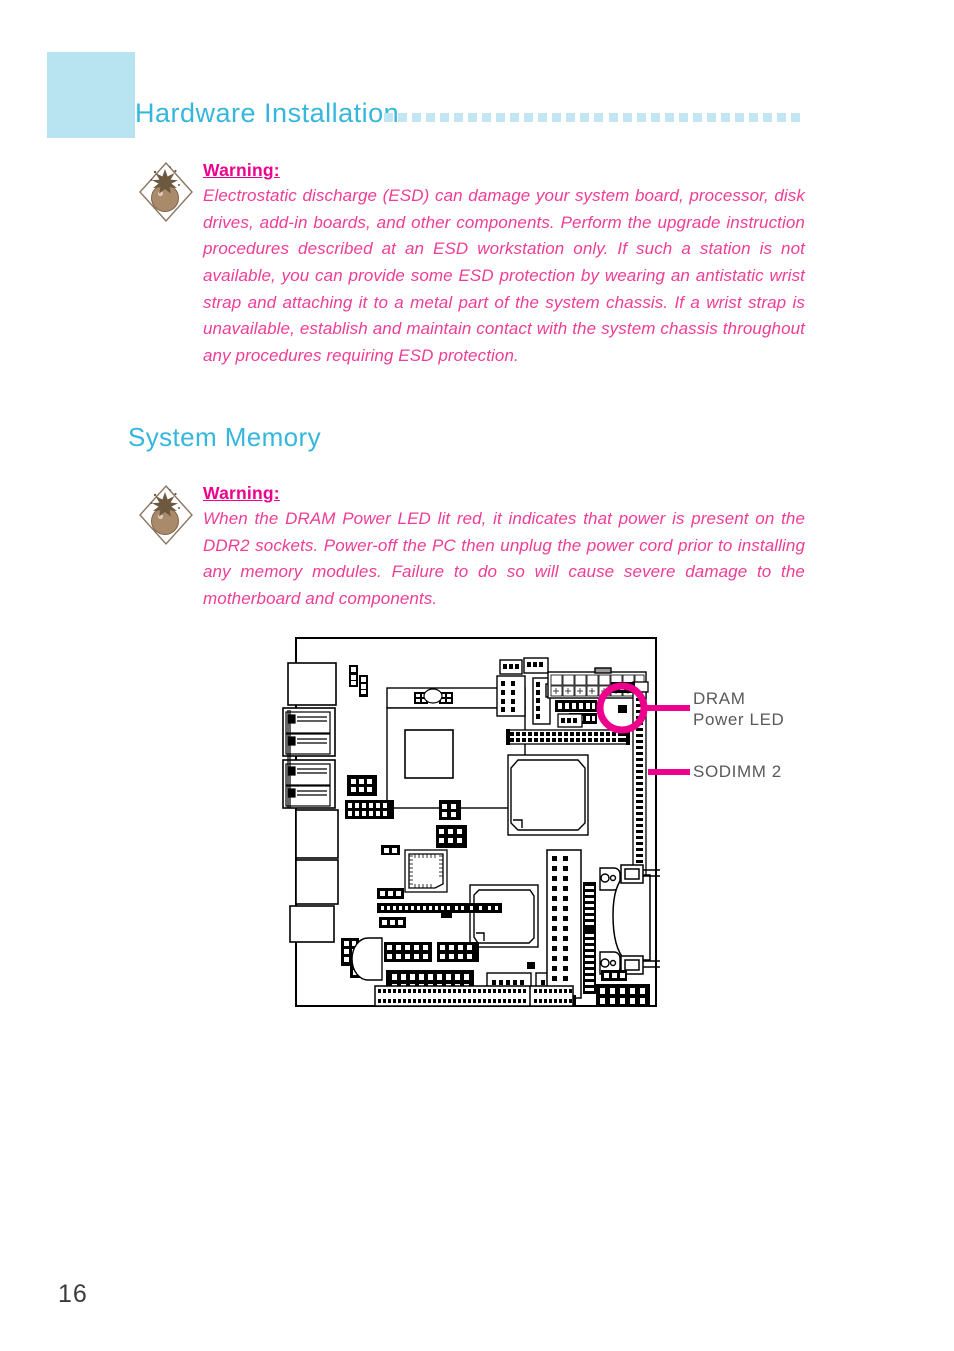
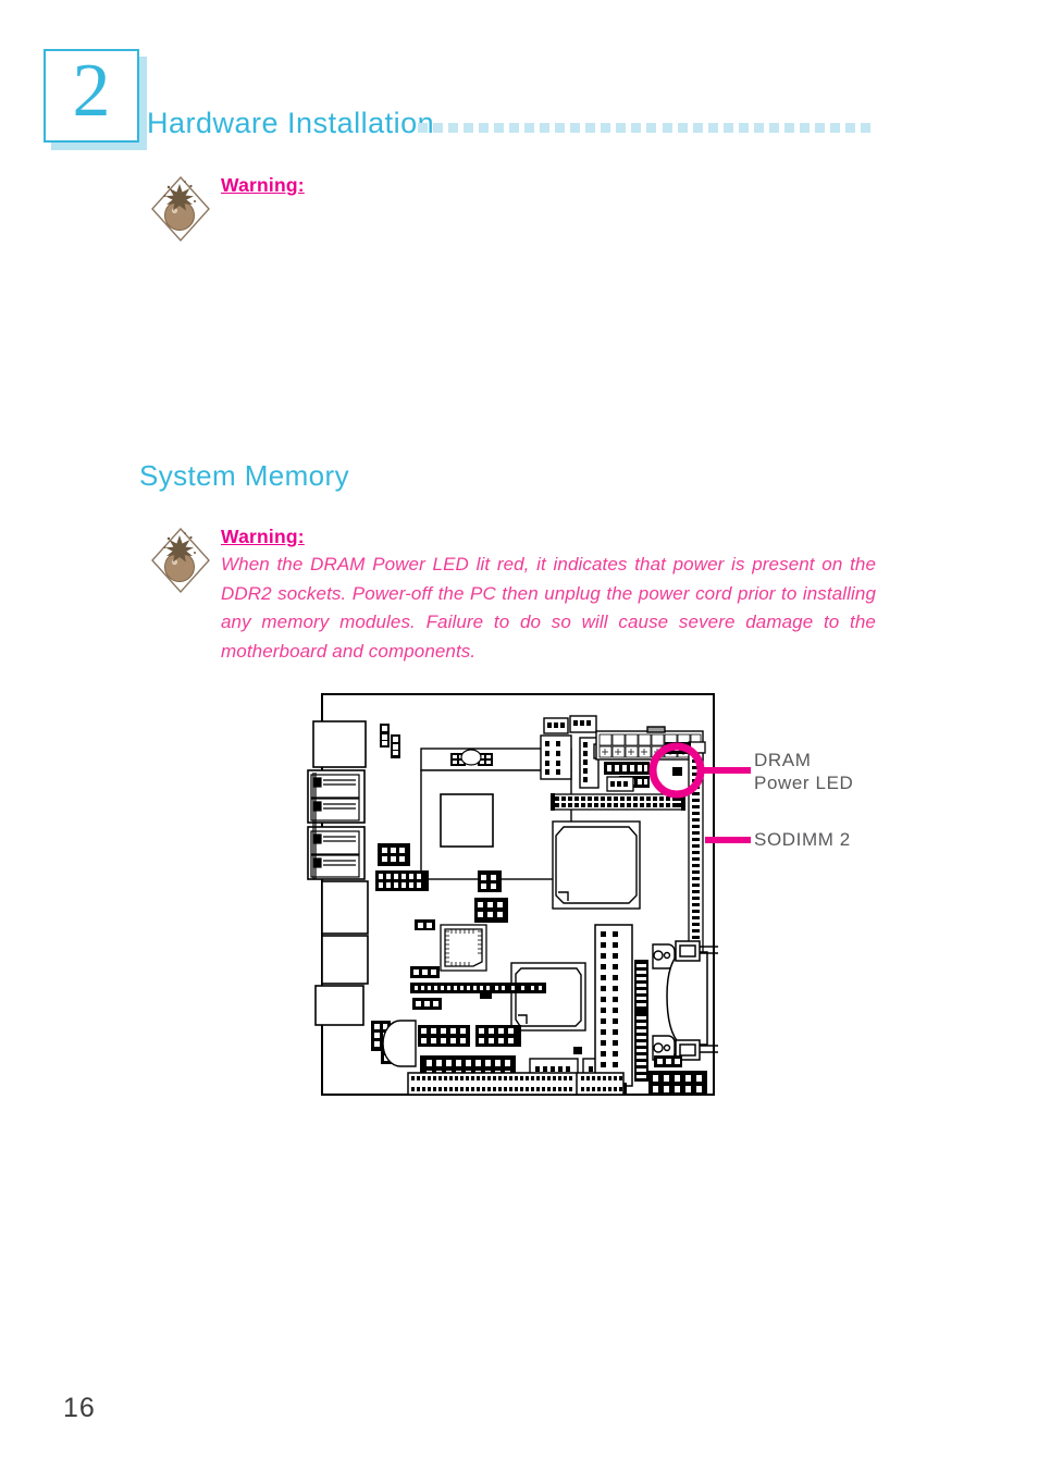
+ 2
  Hardware Installatio
  Warning:
- Electrostatic discharge (ESD) can damage your system board, processor, disk drives, add-in boards, and other components. Perform the upgrade instruction procedures described at an ESD workstation only. If such a station is not available, you can provide some ESD protection by wearing an antistatic wrist strap and attaching it to a metal part of the system chassis. If a wrist strap is unavailable, establish and maintain contact with the system chassis throughout any procedures requiring ESD protection.
  System Memory
  Warning:
  When the DRAM Power LED lit red, it indicates that power is present on the DDR2 sockets. Power-off the PC then unplug the power cord prior to installing any memory modules. Failure to do so will cause severe damage to the motherboard and components.
  DRAM
  Power LED
  SODIMM 2
  16
